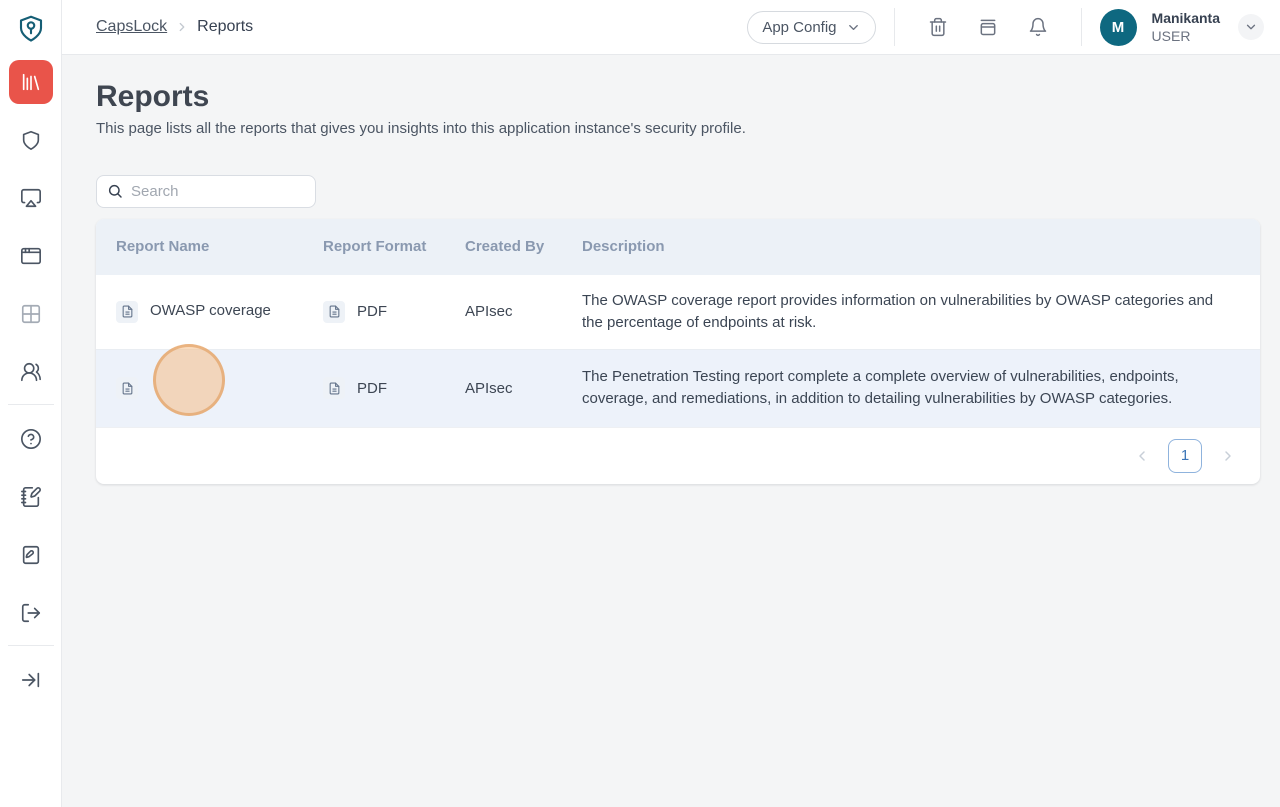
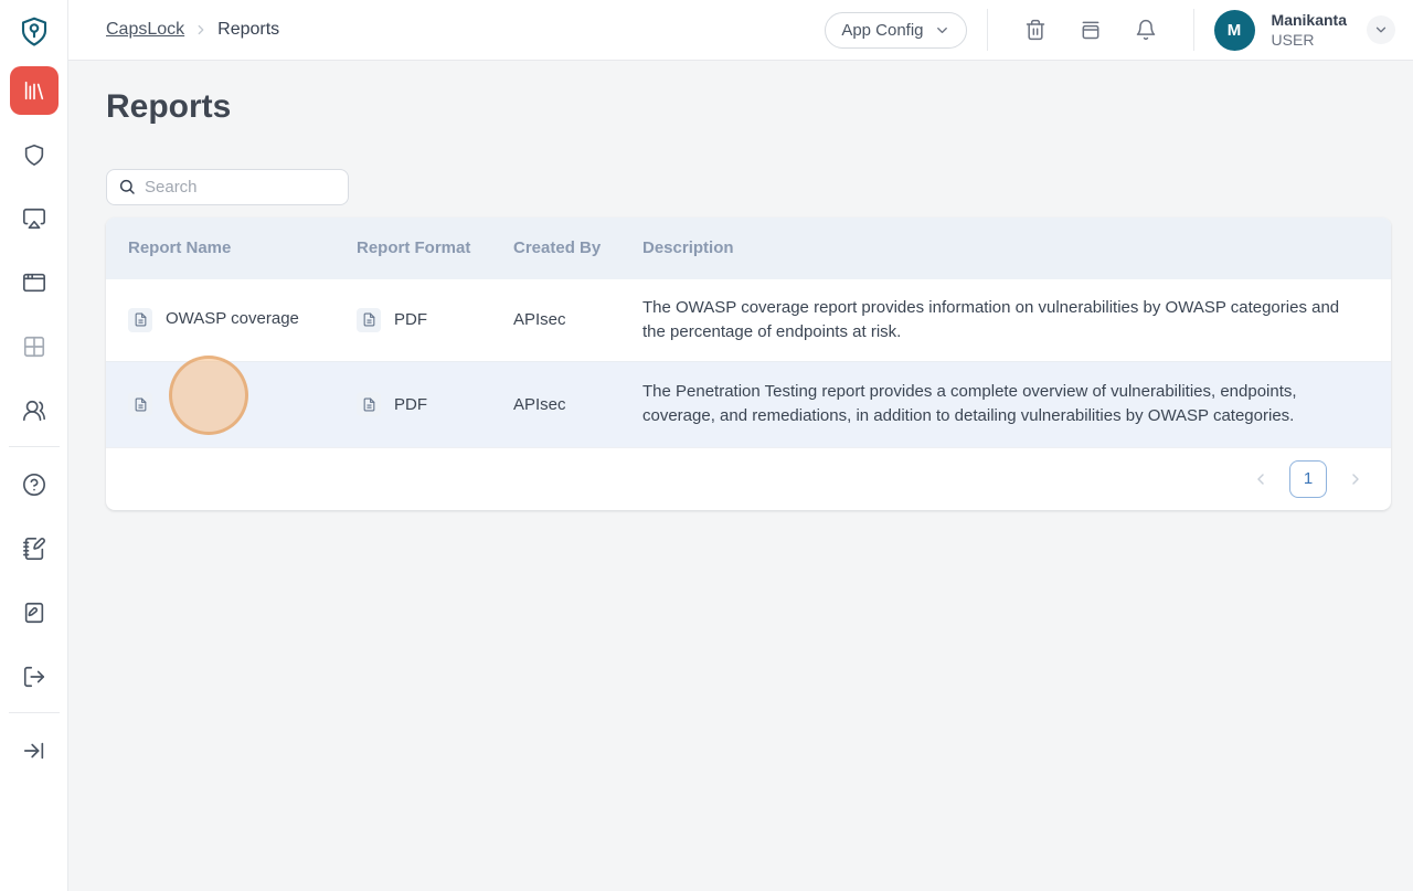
  CapsLock
  Reports
  App Config
  M
  Manikanta
  USER
  Reports
- This page lists all the reports that gives you insights into this application instance's security profile.
  Search
  Report Name
  Report Format
  Created By
  Description
  OWASP coverage
  PDF
  APIsec
  The OWASP coverage report provides information on vulnerabilities by OWASP categories and the percentage of endpoints at risk.
  PDF
  APIsec
- The Penetration Testing report complete a complete overview of vulnerabilities, endpoints, coverage, and remediations, in addition to detailing vulnerabilities by OWASP categories.
+ The Penetration Testing report provides a complete overview of vulnerabilities, endpoints, coverage, and remediations, in addition to detailing vulnerabilities by OWASP categories.
  1
